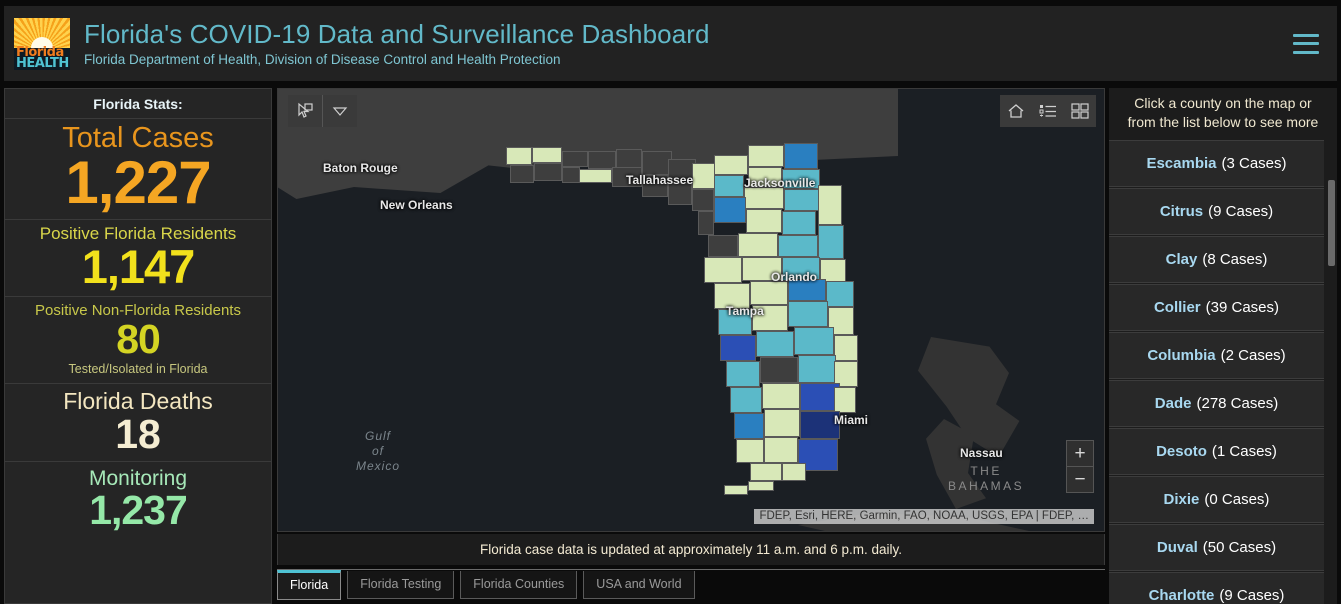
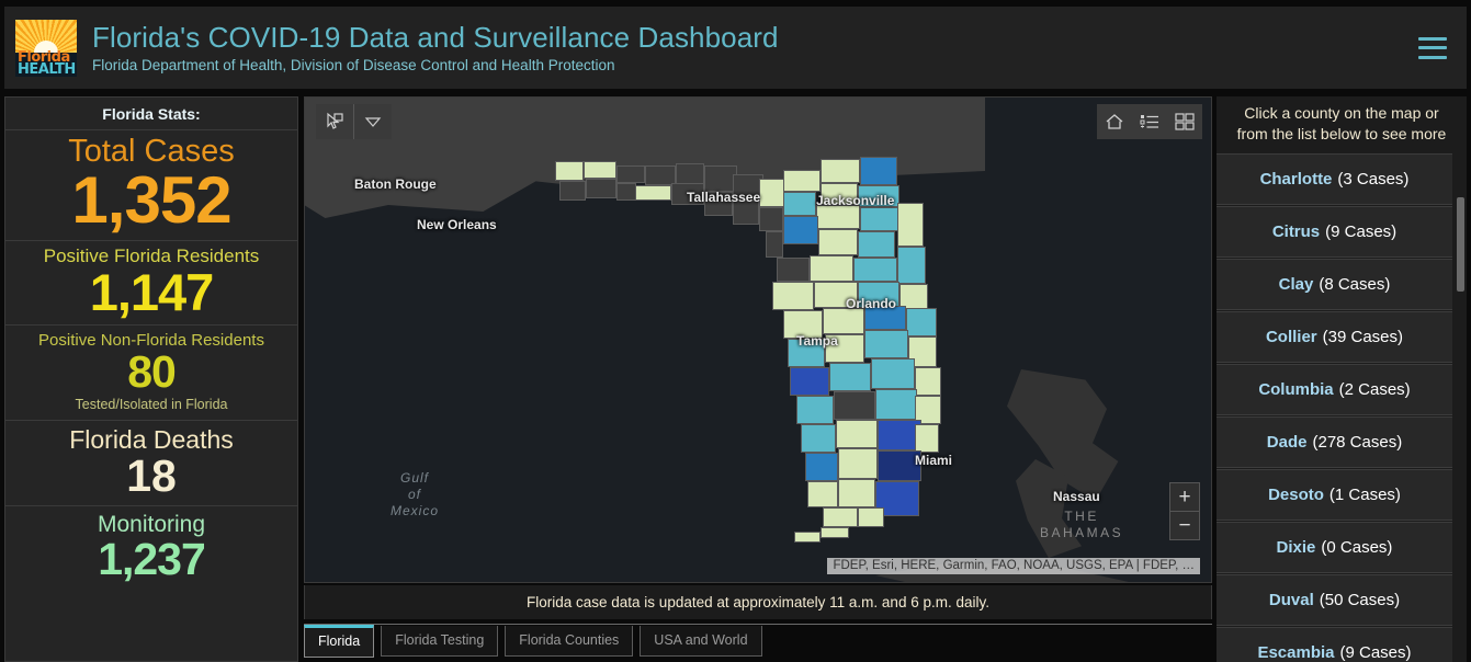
  Florida
  HEALTH
  Florida's COVID-19 Data and Surveillance Dashboard
  Florida Department of Health, Division of Disease Control and Health Protection
  Florida Stats:
  Total Cases
- 1,227
+ 1,352
  Positive Florida Residents
  1,147
  Positive Non-Florida Residents
  80
  Tested/Isolated in Florida
  Florida Deaths
  18
  Monitoring
  1,237
  +
  −
  FDEP, Esri, HERE, Garmin, FAO, NOAA, USGS, EPA | FDEP, …
  Baton Rouge
  New Orleans
  Tallahassee
  Jacksonville
  Orlando
  Tampa
  Miami
  Nassau
  Gulf
  of
  Mexico
  THE
  BAHAMAS
  Florida case data is updated at approximately 11 a.m. and 6 p.m. daily.
  Florida
  Florida Testing
  Florida Counties
  USA and World
  Click a county on the map or from the list below to see more
- Escambia
+ Charlotte
  (3 Cases)
  Citrus
  (9 Cases)
  Clay
  (8 Cases)
  Collier
  (39 Cases)
  Columbia
  (2 Cases)
  Dade
  (278 Cases)
  Desoto
  (1 Cases)
  Dixie
  (0 Cases)
  Duval
  (50 Cases)
- Charlotte
+ Escambia
  (9 Cases)
